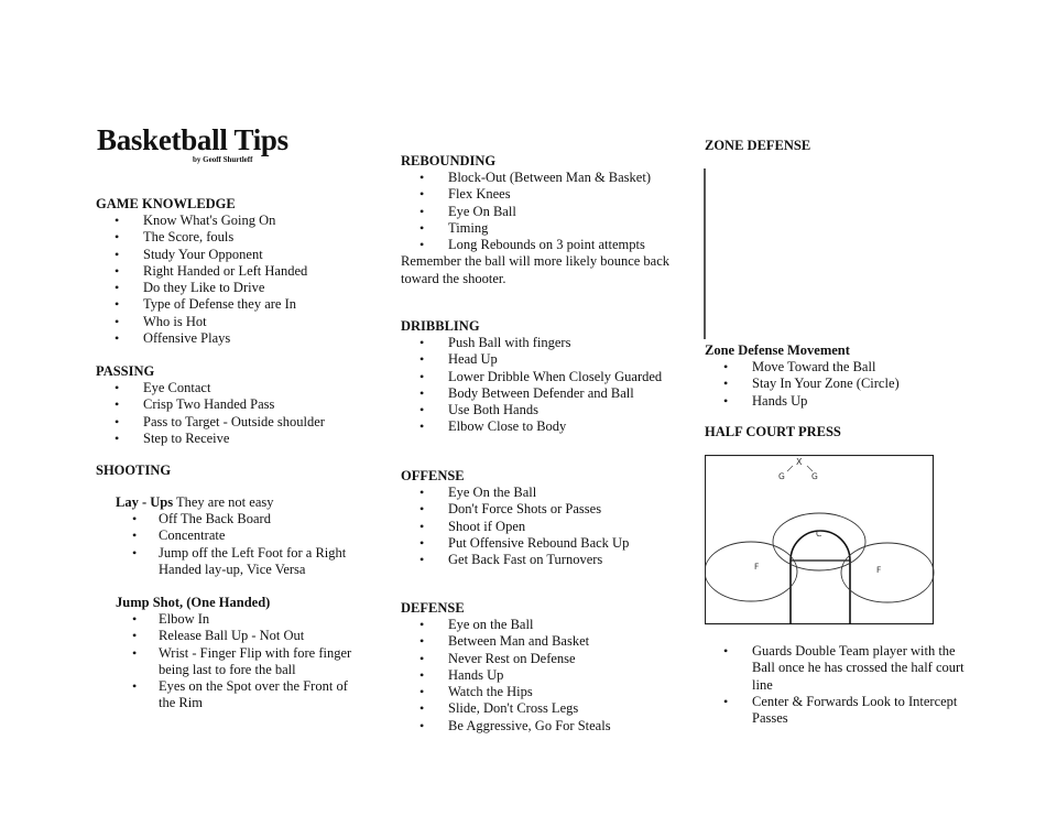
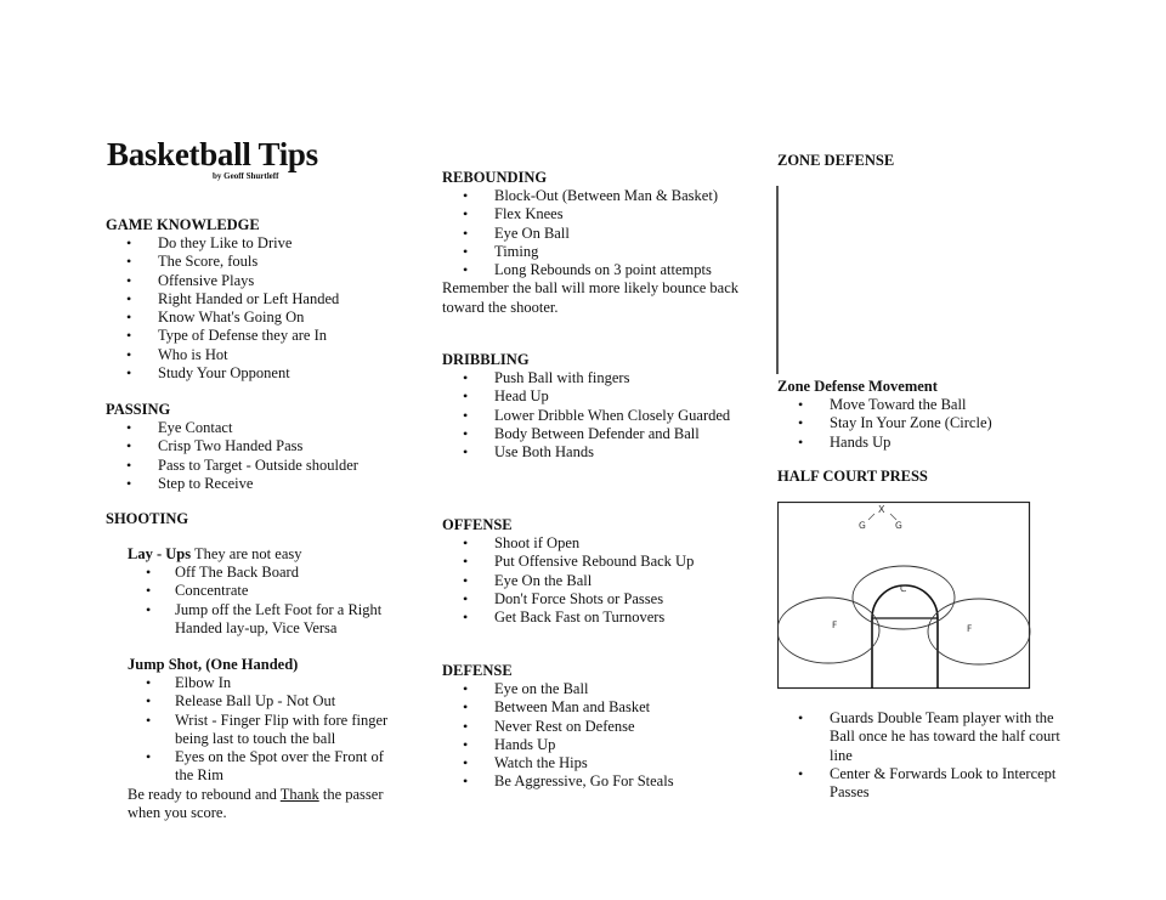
  Basketball Tips
  by Geoff Shurtleff
  GAME KNOWLEDGE
- Know What's Going On
+ Do they Like to Drive
  The Score, fouls
- Study Your Opponent
+ Offensive Plays
  Right Handed or Left Handed
- Do they Like to Drive
+ Know What's Going On
  Type of Defense they are In
  Who is Hot
- Offensive Plays
+ Study Your Opponent
  PASSING
  Eye Contact
  Crisp Two Handed Pass
  Pass to Target - Outside shoulder
  Step to Receive
  SHOOTING
  Lay - Ups They are not easy
  Off The Back Board
  Concentrate
  Jump off the Left Foot for a Right Handed lay-up, Vice Versa
  Jump Shot, (One Handed)
  Elbow In
  Release Ball Up - Not Out
- Wrist - Finger Flip with fore finger being last to fore the ball
+ Wrist - Finger Flip with fore finger being last to touch the ball
  Eyes on the Spot over the Front of the Rim
+ Be ready to rebound and Thank the passer when you score.
  REBOUNDING
  Block-Out (Between Man & Basket)
  Flex Knees
  Eye On Ball
  Timing
  Long Rebounds on 3 point attempts
  Remember the ball will more likely bounce back toward the shooter.
  DRIBBLING
  Push Ball with fingers
  Head Up
  Lower Dribble When Closely Guarded
  Body Between Defender and Ball
  Use Both Hands
- Elbow Close to Body
  OFFENSE
- Eye On the Ball
+ Shoot if Open
- Don't Force Shots or Passes
+ Put Offensive Rebound Back Up
- Shoot if Open
+ Eye On the Ball
- Put Offensive Rebound Back Up
+ Don't Force Shots or Passes
  Get Back Fast on Turnovers
  DEFENSE
  Eye on the Ball
  Between Man and Basket
  Never Rest on Defense
  Hands Up
  Watch the Hips
- Slide, Don't Cross Legs
  Be Aggressive, Go For Steals
  ZONE DEFENSE
  Zone Defense Movement
  Move Toward the Ball
  Stay In Your Zone (Circle)
  Hands Up
  HALF COURT PRESS
  X
  G
  G
  C
  F
  F
- Guards Double Team player with the Ball once he has crossed the half court line
+ Guards Double Team player with the Ball once he has toward the half court line
  Center & Forwards Look to Intercept Passes
